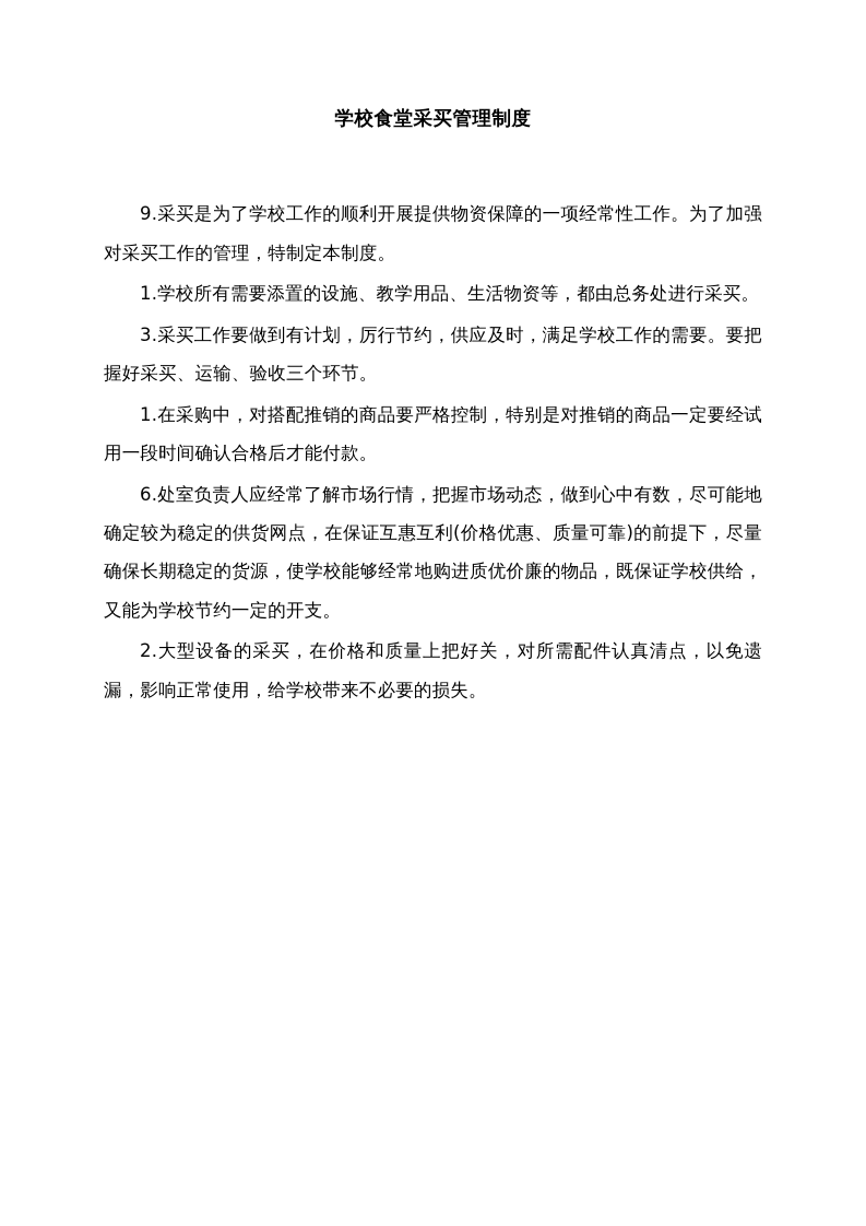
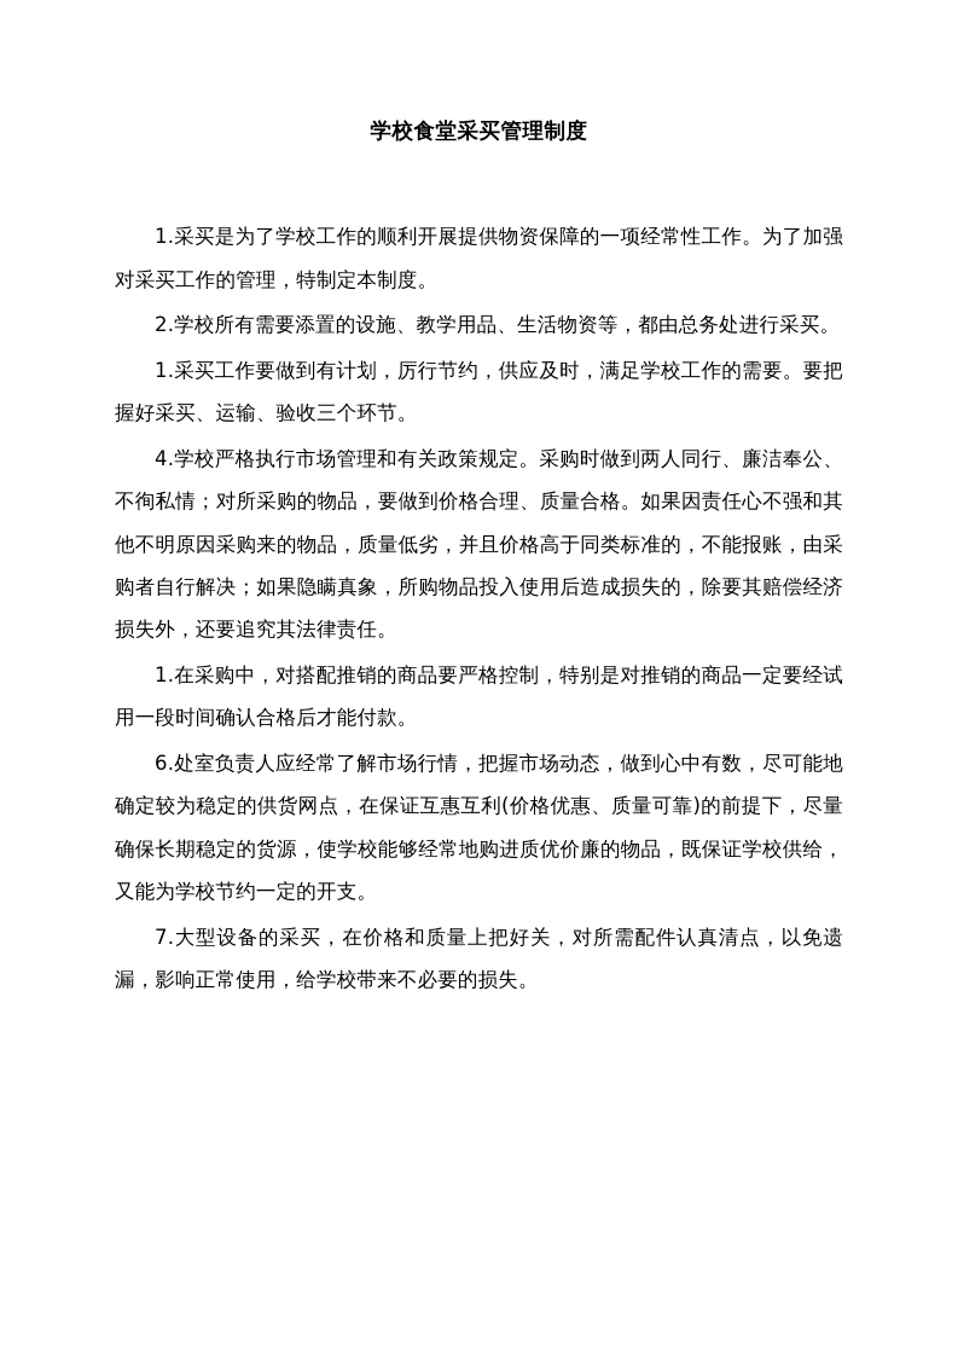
  学校食堂采买管理制度
- 9.采买是为了学校工作的顺利开展提供物资保障的一项经常性工作。为了加强对采买工作的管理，特制定本制度。
+ 1.采买是为了学校工作的顺利开展提供物资保障的一项经常性工作。为了加强对采买工作的管理，特制定本制度。
- 1.学校所有需要添置的设施、教学用品、生活物资等，都由总务处进行采买。
+ 2.学校所有需要添置的设施、教学用品、生活物资等，都由总务处进行采买。
- 3.采买工作要做到有计划，厉行节约，供应及时，满足学校工作的需要。要把握好采买、运输、验收三个环节。
+ 1.采买工作要做到有计划，厉行节约，供应及时，满足学校工作的需要。要把握好采买、运输、验收三个环节。
+ 4.学校严格执行市场管理和有关政策规定。采购时做到两人同行、廉洁奉公、不徇私情；对所采购的物品，要做到价格合理、质量合格。如果因责任心不强和其他不明原因采购来的物品，质量低劣，并且价格高于同类标准的，不能报账，由采购者自行解决；如果隐瞒真象，所购物品投入使用后造成损失的，除要其赔偿经济损失外，还要追究其法律责任。
  1.在采购中，对搭配推销的商品要严格控制，特别是对推销的商品一定要经试用一段时间确认合格后才能付款。
  6.处室负责人应经常了解市场行情，把握市场动态，做到心中有数，尽可能地确定较为稳定的供货网点，在保证互惠互利(价格优惠、质量可靠)的前提下，尽量确保长期稳定的货源，使学校能够经常地购进质优价廉的物品，既保证学校供给，又能为学校节约一定的开支。
- 2.大型设备的采买，在价格和质量上把好关，对所需配件认真清点，以免遗漏，影响正常使用，给学校带来不必要的损失。
+ 7.大型设备的采买，在价格和质量上把好关，对所需配件认真清点，以免遗漏，影响正常使用，给学校带来不必要的损失。
